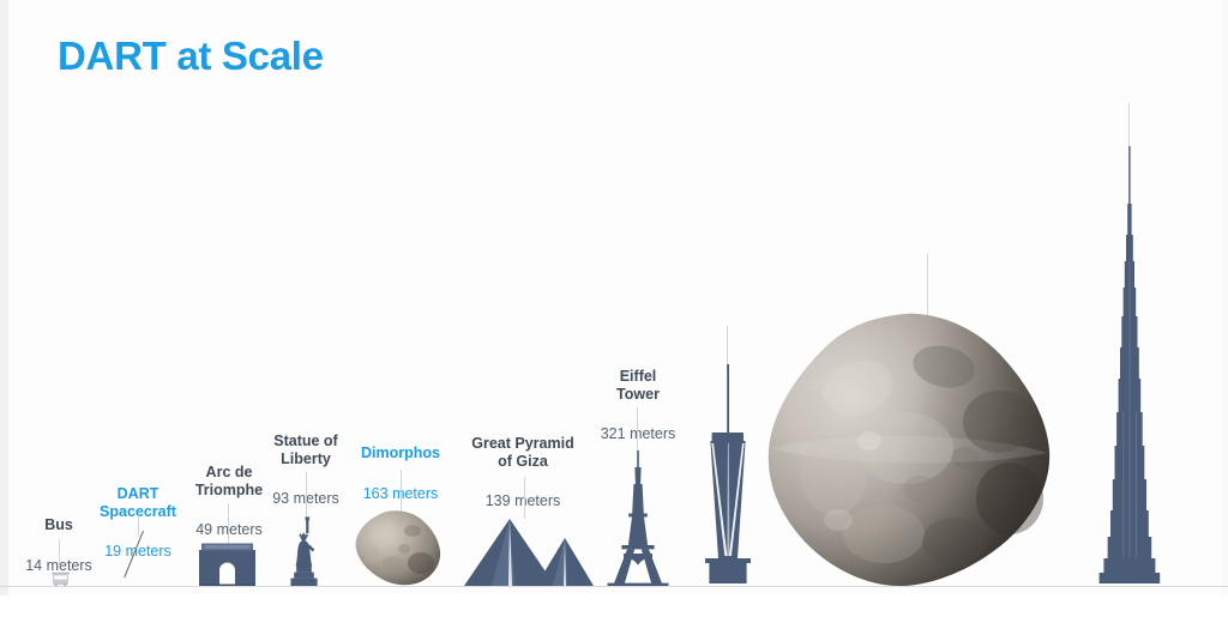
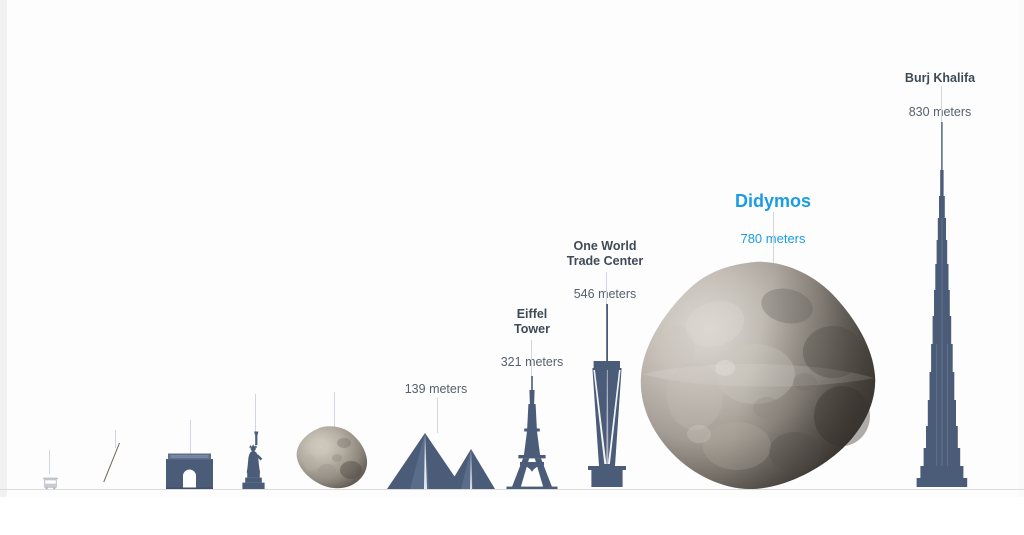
- DART at Scale
- Bus
- 14 meters
- DART
- Spacecraft
- 19 meters
- Arc de
- Triomphe
- 49 meters
- Statue of
- Liberty
- 93 meters
- Dimorphos
- 163 meters
- Great Pyramid
- of Giza
  139 meters
  Eiffel
  Tower
  321eters
+ One World
+ Trade Center
+ 546 meters
+ Didymos
+ 780 meters
+ Burj Khalifa
+ 830 meters
